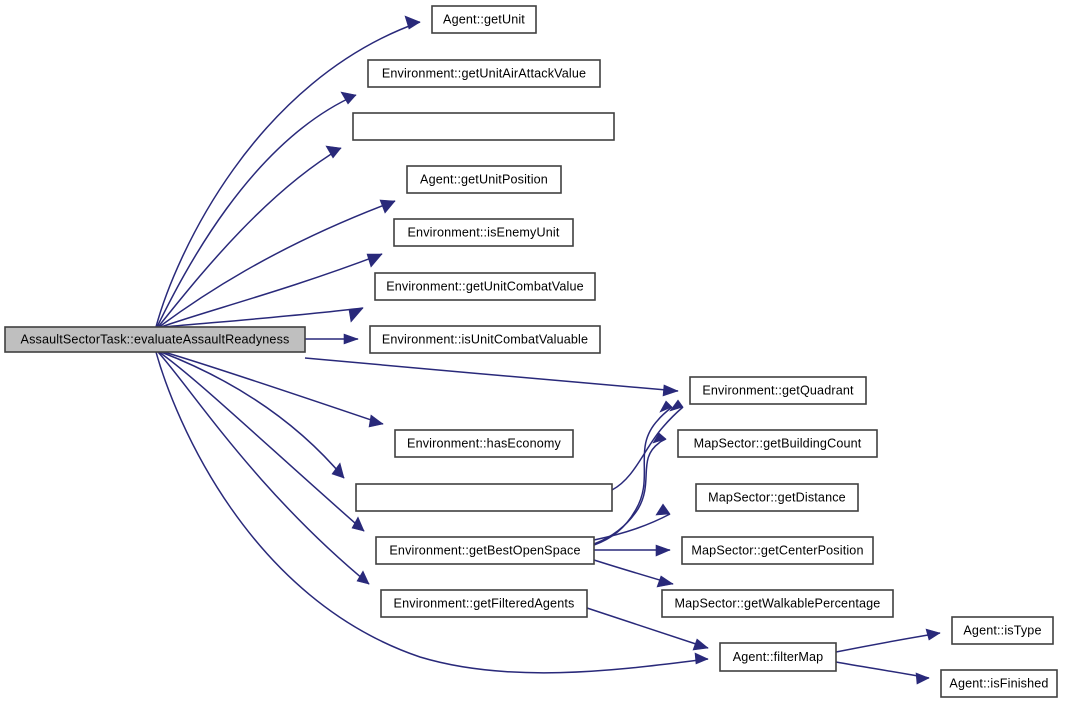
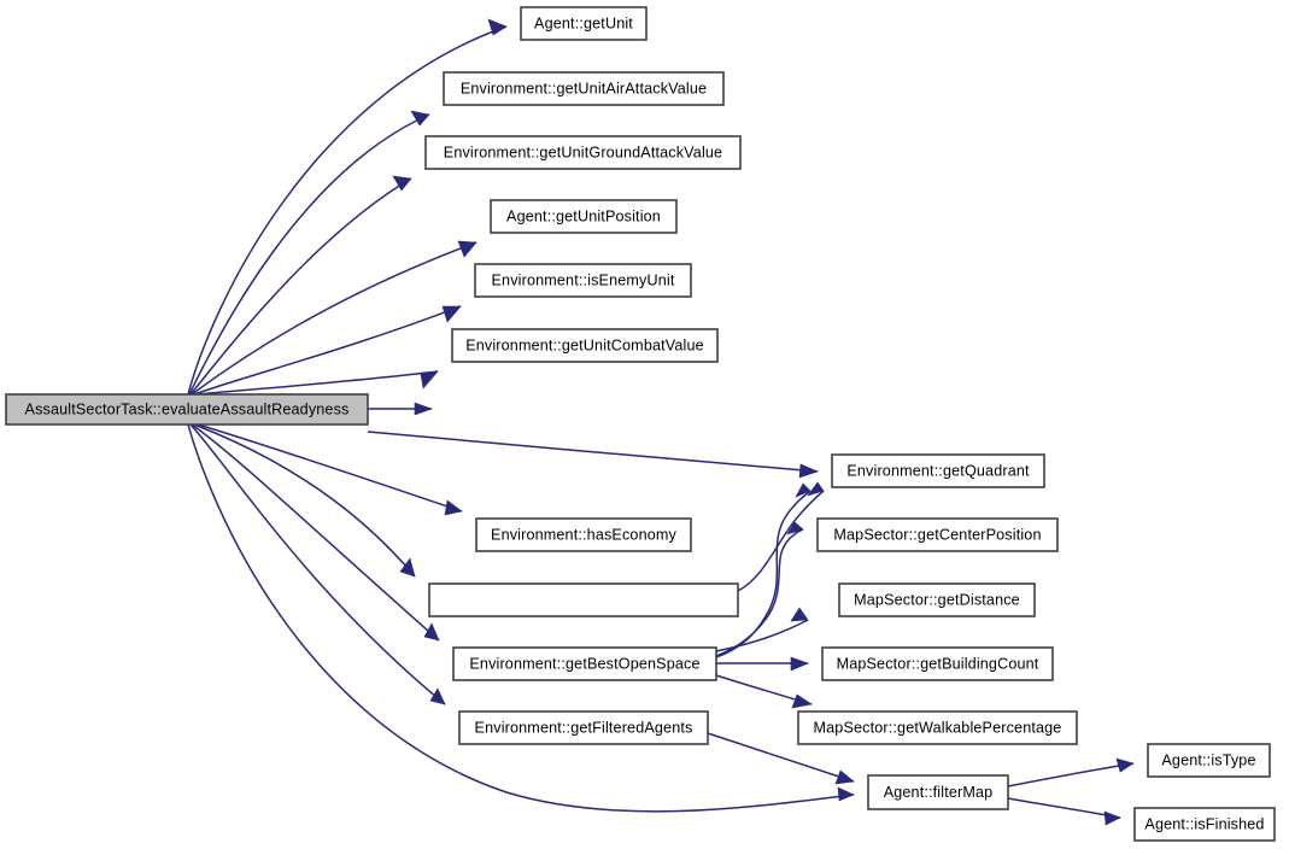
  AssaultSectorTask::evaluateAssaultReadyness
  Agent::getUnit
  Environment::getUnitAirAttackValue
+ Environment::getUnitGroundAttackValue
  Agent::getUnitPosition
  Environment::isEnemyUnit
  Environment::getUnitCombatValue
- Environment::isUnitCombatValuable
  Environment::getQuadrant
  Environment::hasEconomy
- MapSector::getBuildingCount
+ MapSector::getCenterPosition
  MapSector::getDistance
  Environment::getBestOpenSpace
- MapSector::getCenterPosition
+ MapSector::getBuildingCount
  Environment::getFilteredAgents
  MapSector::getWalkablePercentage
  Agent::isType
  Agent::filterMap
  Agent::isFinished
